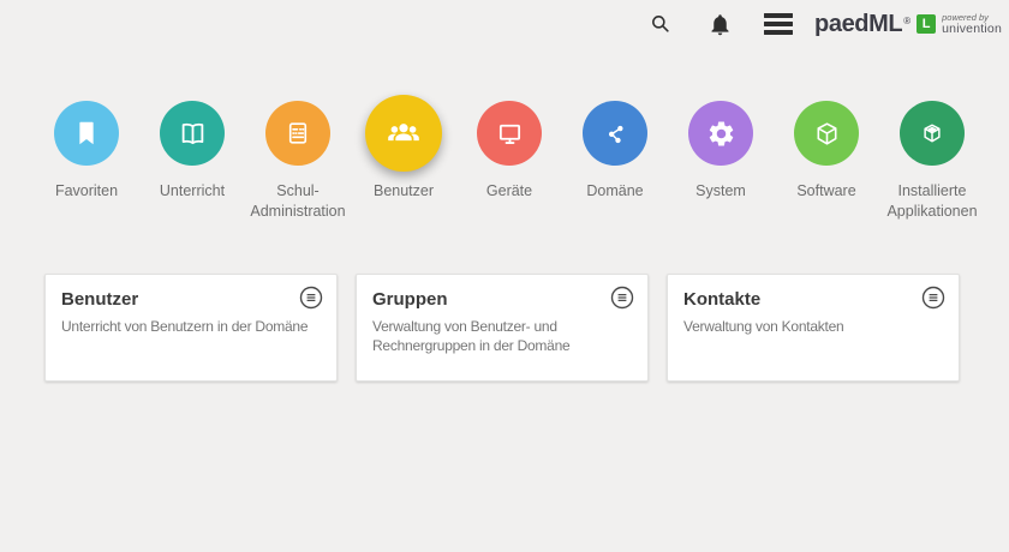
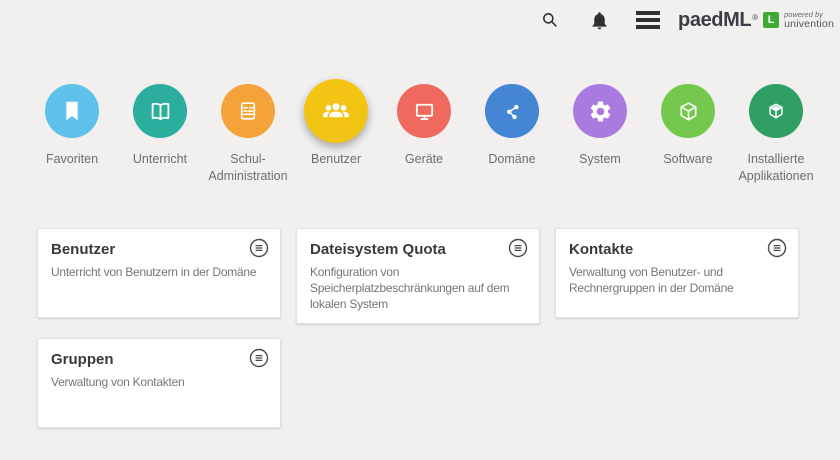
  paedML
  ®
  L
  powered by
  univention
  Favoriten
  Unterricht
  Schul-Administration
  Benutzer
  Geräte
  Domäne
  System
  Software
  Installierte Applikationen
  Benutzer
  Unterricht von Benutzern in der Domäne
+ Dateisystem Quota
+ Konfiguration von
+ Speicherplatzbeschränkungen auf dem
+ lokalen System
- Gruppen
+ Kontakte
  Verwaltung von Benutzer- und
  Rechnergruppen in der Domäne
- Kontakte
+ Gruppen
  Verwaltung von Kontakten
